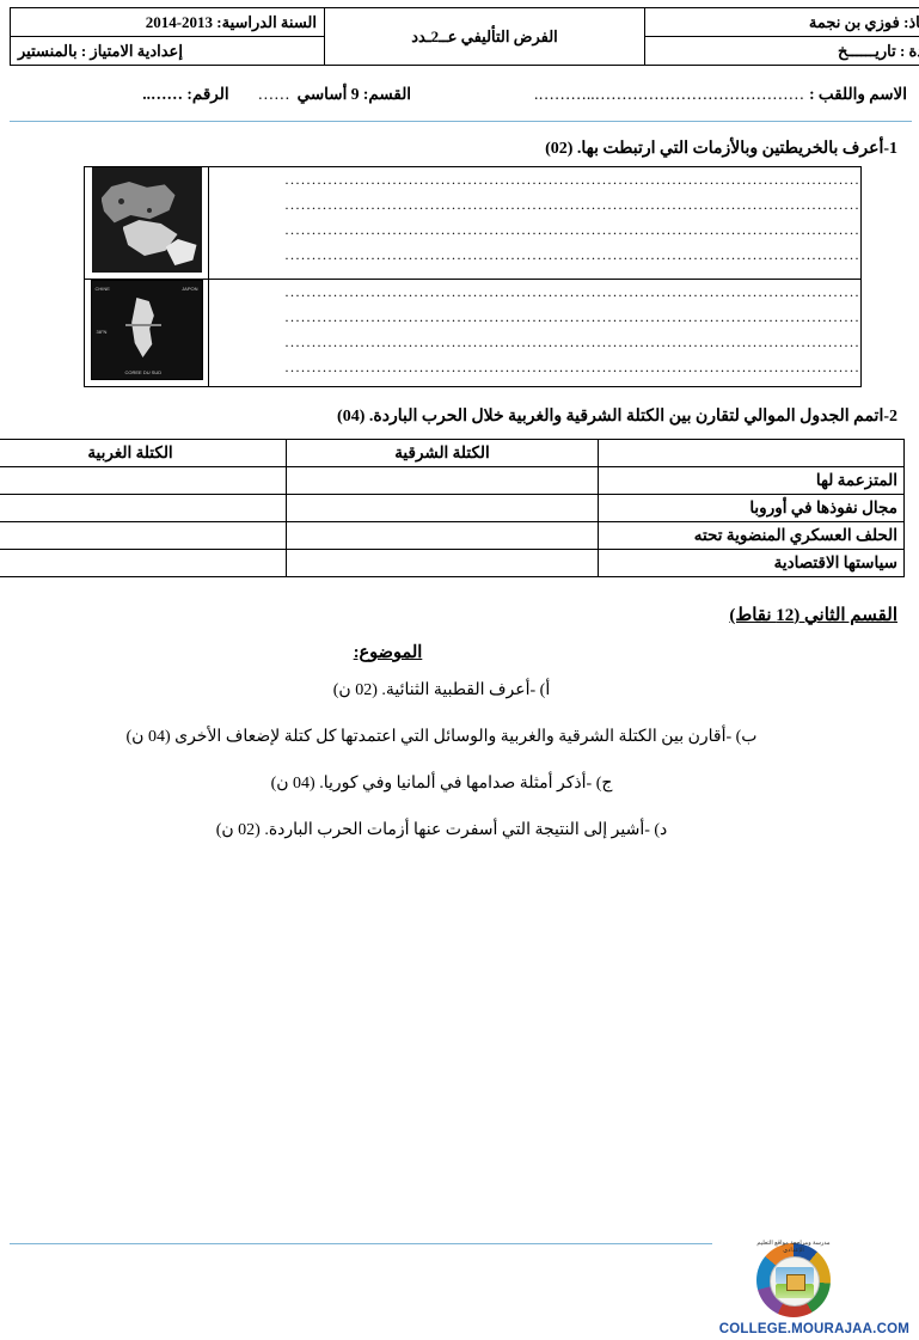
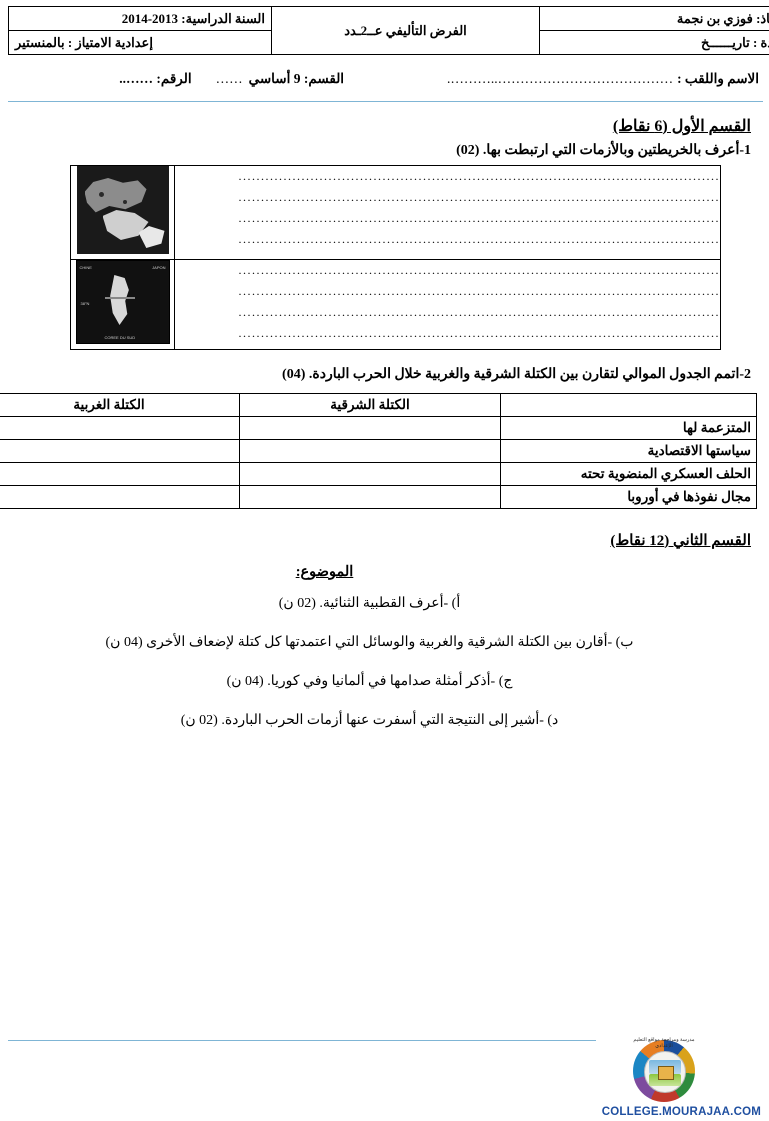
  اذ: فوزي بن نجمة	الفرض التأليفي عــ2ـدد	السنة الدراسية: 2013-2014
  ة : تاريــــــخ	إعدادية الامتياز : بالمنستير
  الاسم واللقب :
  …………………………………..……….
  القسم: 9 أساسي
  ……
  الرقم: ……..
+ القسم الأول (6 نقاط)
  1-أعرف بالخريطتين وبالأزمات التي ارتبطت بها. (02)
  ........................................................................................................... ........................................................................................................... ........................................................................................................... ...........................................................................................................
  ........................................................................................................... ........................................................................................................... ........................................................................................................... ...........................................................................................................
  2-اتمم الجدول الموالي لتقارن بين الكتلة الشرقية والغربية خلال الحرب الباردة. (04)
  	الكتلة الشرقية	الكتلة الغربية
  المتزعمة لها
- مجال نفوذها في أوروبا
+ سياستها الاقتصادية
  الحلف العسكري المنضوية تحته
- سياستها الاقتصادية
+ مجال نفوذها في أوروبا
  القسم الثاني (12 نقاط)
  الموضوع:
  أ) -أعرف القطبية الثنائية. (02 ن)
  ب) -أقارن بين الكتلة الشرقية والغربية والوسائل التي اعتمدتها كل كتلة لإضعاف الأخرى (04 ن)
  ج) -أذكر أمثلة صدامها في ألمانيا وفي كوريا. (04 ن)
  د) -أشير إلى النتيجة التي أسفرت عنها أزمات الحرب الباردة. (02 ن)
  COLLEGE.MOURAJAA.COM
